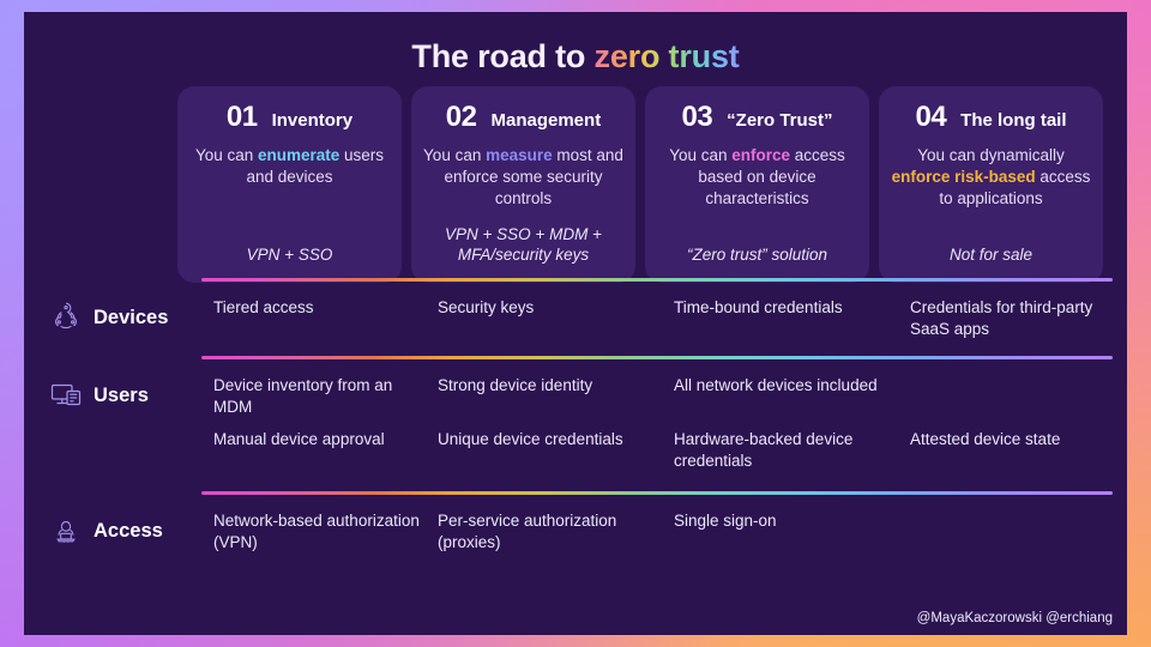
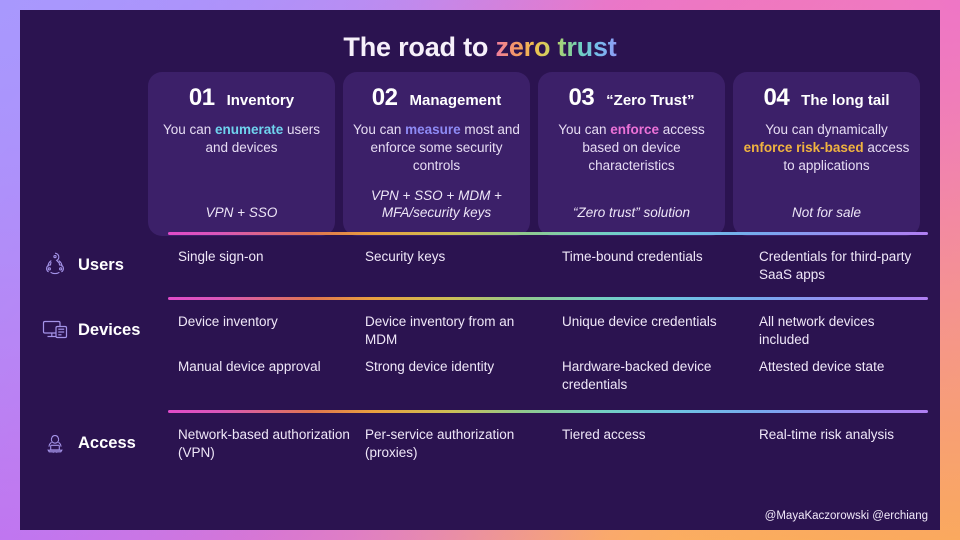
  The road to zero trust
  01
  Inventory
  You can enumerate users and devices
  VPN + SSO
  02
  Management
  You can measure most and enforce some security controls
  VPN + SSO + MDM + MFA/security keys
  03
  “Zero Trust”
  You can enforce access based on device characteristics
  “Zero trust” solution
  04
  The long tail
  You can dynamically enforce risk-based access to applications
  Not for sale
- Devices
+ Users
- Tiered access
+ Single sign-on
  Security keys
  Time-bound credentials
  Credentials for third-party SaaS apps
- Users
+ Devices
+ Device inventory
  Device inventory from an MDM
- Strong device identity
+ Unique device credentials
  All network devices included
  Manual device approval
- Unique device credentials
+ Strong device identity
  Hardware-backed device credentials
  Attested device state
  Access
  Network-based authorization (VPN)
  Per-service authorization (proxies)
- Single sign-on
+ Tiered access
+ Real-time risk analysis
  @MayaKaczorowski @erchiang
